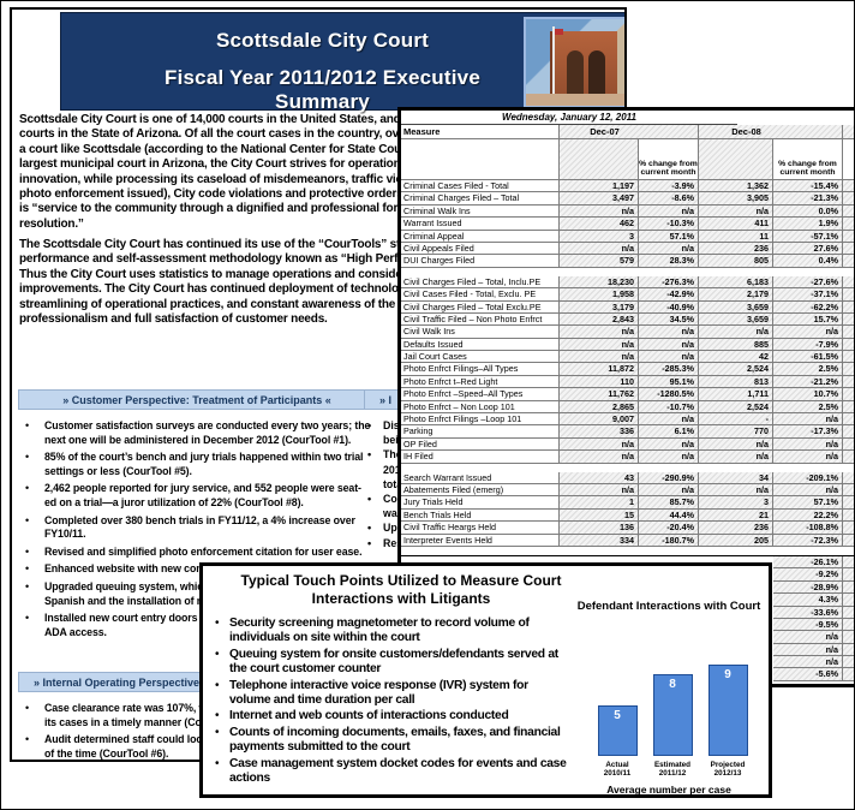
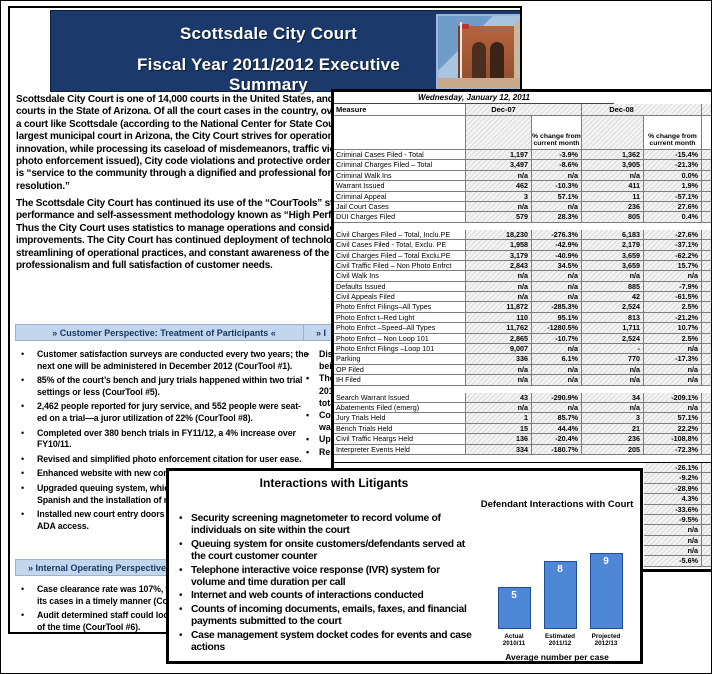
  Scottsdale City Court
  Fiscal Year 2011/2012 Executive Summary
  Scottsdale City Court is one of 14,000 courts in the United States, an
  courts in the State of Arizona. Of all the court cases in the country, ov
  a court like Scottsdale (according to the National Center for State Co
  largest municipal court in Arizona, the City Court strives for operatio
  innovation, while processing its caseload of misdemeanors, traffic vi
  photo enforcement issued), City code violations and protective order
  is “service to the community through a dignified and professional for
  resolution.”
  The Scottsdale City Court has continued its use of the “CourTools” s
  performance and self-assessment methodology known as “High Perf
  Thus the City Court uses statistics to manage operations and consid
  improvements. The City Court has continued deployment of technolo
  streamlining of operational practices, and constant awareness of the
  professionalism and full satisfaction of customer needs.
  » Customer Perspective: Treatment of Participants «
  •
  Customer satisfaction surveys are conducted every two years; the
  next one will be administered in December 2012 (CourTool #1).
  •
  85% of the court’s bench and jury trials happened within two trial
  settings or less (CourTool #5).
  •
  2,462 people reported for jury service, and 552 people were seat-
  ed on a trial—a juror utilization of 22% (CourTool #8).
  •
  Completed over 380 bench trials in FY11/12, a 4% increase over
  FY10/11.
  •
  Revised and simplified photo enforcement citation for user ease.
  •
  •
  Upgraded queuing system, whi
  Spanish and the installation of
  •
  Installed new court entry doors
  ADA access.
  » I
  •
  •
  •
  •
  •
  » Internal Operating Perspective
  •
  Case clearance rate was 107%,
  its cases in a timely manner (C
  •
  Audit determined staff could lo
  of the time (CourTool #6).
  Wednesday, January 12, 2011
  Measure
  Dec-07
  Dec-08
  Criminal Cases Filed - Total
  1,197
  -3.9%
  1,362
  -15.4%
  Criminal Charges Filed – Total
  3,497
  -8.6%
  3,905
  -21.3%
  Criminal Walk Ins
  n/a
  n/a
  n/a
  0.0%
  Warrant Issued
  462
  -10.3%
  411
  1.9%
  Criminal Appeal
  3
  57.1%
  11
  -57.1%
- Civil Appeals Filed
+ Jail Court Cases
  n/a
  n/a
  236
  27.6%
  DUI Charges Filed
  579
  28.3%
  805
  0.4%
  Civil Charges Filed – Total, Inclu.PE
  18,230
  -276.3%
  6,183
  -27.6%
  Civil Cases Filed - Total, Exclu. PE
  1,958
  -42.9%
  2,179
  -37.1%
  Civil Charges Filed – Total Exclu.PE
  3,179
  -40.9%
  3,659
  -62.2%
  Civil Traffic Filed – Non Photo Enfrct
  2,843
  34.5%
  3,659
  15.7%
  Civil Walk Ins
  n/a
  n/a
  n/a
  n/a
  Defaults Issued
  n/a
  n/a
  885
  -7.9%
- Jail Court Cases
+ Civil Appeals Filed
  n/a
  n/a
  42
  -61.5%
  Photo Enfrct Filings–All Types
  11,872
  -285.3%
  2,524
  2.5%
  Photo Enfrct t–Red Light
  110
  95.1%
  813
  -21.2%
  Photo Enfrct –Speed–All Types
  11,762
  -1280.5%
  1,711
  10.7%
  Photo Enfrct – Non Loop 101
  2,865
  -10.7%
  2,524
  2.5%
  Photo Enfrct Filings –Loop 101
  9,007
  n/a
  -
  n/a
  Parking
  336
  6.1%
  770
  -17.3%
  OP Filed
  n/a
  n/a
  n/a
  n/a
  IH Filed
  n/a
  n/a
  n/a
  n/a
  Search Warrant Issued
  43
  -290.9%
  34
  -209.1%
  Abatements Filed (emerg)
  n/a
  n/a
  n/a
  n/a
  Jury Trials Held
  1
  85.7%
  3
  57.1%
  Bench Trials Held
  15
  44.4%
  21
  22.2%
  Civil Traffic Heargs Held
  136
  -20.4%
  236
  -108.8%
  Interpreter Events Held
  334
  -180.7%
  205
  -72.3%
  -26.1%
  -9.2%
  -28.9%
  4.3%
  -33.6%
  -9.5%
  n/a
  n/a
  n/a
  -5.6%
- Typical Touch Points Utilized to Measure Court
  Interactions with Litigants
  •
  Security screening magnetometer to record volume of individuals on site within the court
  •
  Queuing system for onsite customers/defendants served at the court customer counter
  •
  Telephone interactive voice response (IVR) system for volume and time duration per call
  •
  Internet and web counts of interactions conducted
  •
  Counts of incoming documents, emails, faxes, and financial payments submitted to the court
  •
  Case management system docket codes for events and case actions
  Defendant Interactions with Court
  5
  8
  9
  Average number per case
